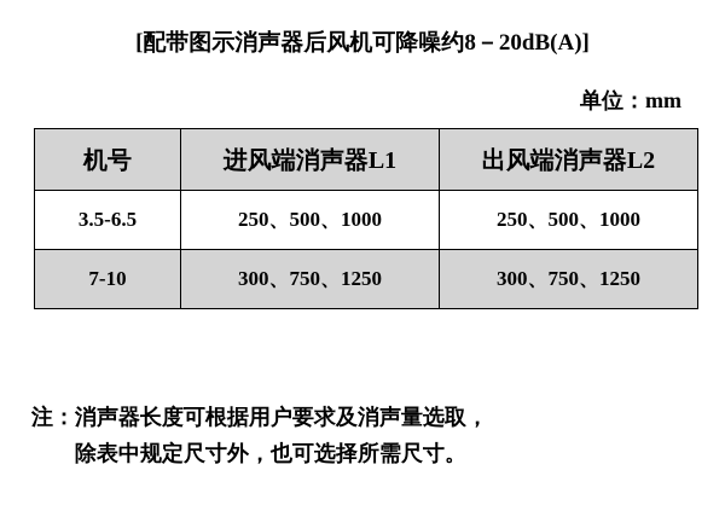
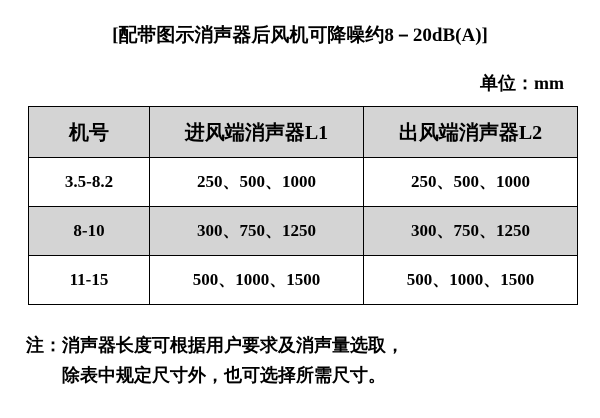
  [配带图示消声器后风机可降噪约8－20dB(A)]
  单位：mm
  机号	进风端消声器L1	出风端消声器L2
- 3.5-6.5	250、500、1000	250、500、1000
+ 3.5-8.2	250、500、1000	250、500、1000
- 7-10	300、750、1250	300、750、1250
+ 8-10	300、750、1250	300、750、1250
+ 11-15	500、1000、1500	500、1000、1500
  注：消声器长度可根据用户要求及消声量选取，
  除表中规定尺寸外，也可选择所需尺寸。
